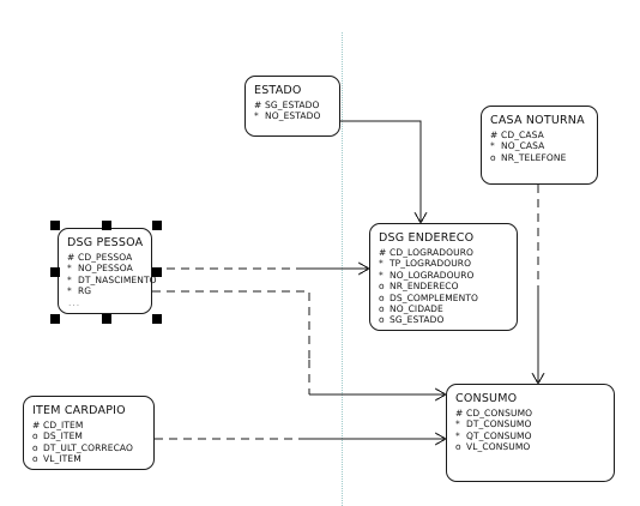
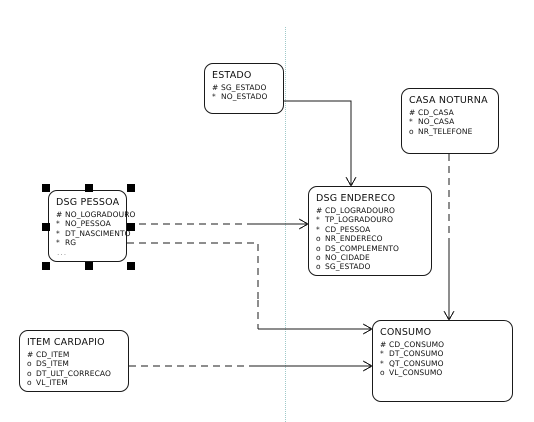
  ESTADO
  #
  SG_ESTADO
  *
  NO_ESTADO
  CASA NOTURNA
  #
  CD_CASA
  *
  NO_CASA
  o
  NR_TELEFONE
  DSG PESSOA
  #
- CD_PESSOA
+ NO_LOGRADOURO
  *
  NO_PESSOA
  *
  DT_NASCIMENTO
  *
  RG
  ...
  DSG ENDERECO
  #
  CD_LOGRADOURO
  *
  TP_LOGRADOURO
  *
- NO_LOGRADOURO
+ CD_PESSOA
  o
  NR_ENDERECO
  o
  DS_COMPLEMENTO
  o
  NO_CIDADE
  o
  SG_ESTADO
  ITEM CARDAPIO
  #
  CD_ITEM
  o
  DS_ITEM
  o
  DT_ULT_CORRECAO
  o
  VL_ITEM
  CONSUMO
  #
  CD_CONSUMO
  *
  DT_CONSUMO
  *
  QT_CONSUMO
  o
  VL_CONSUMO
